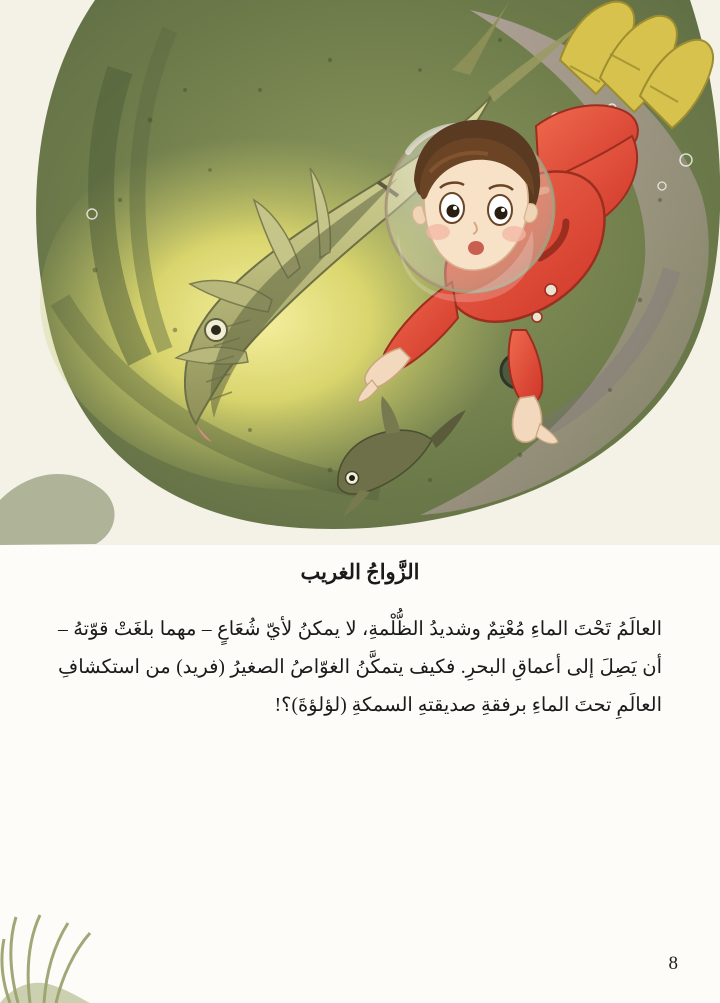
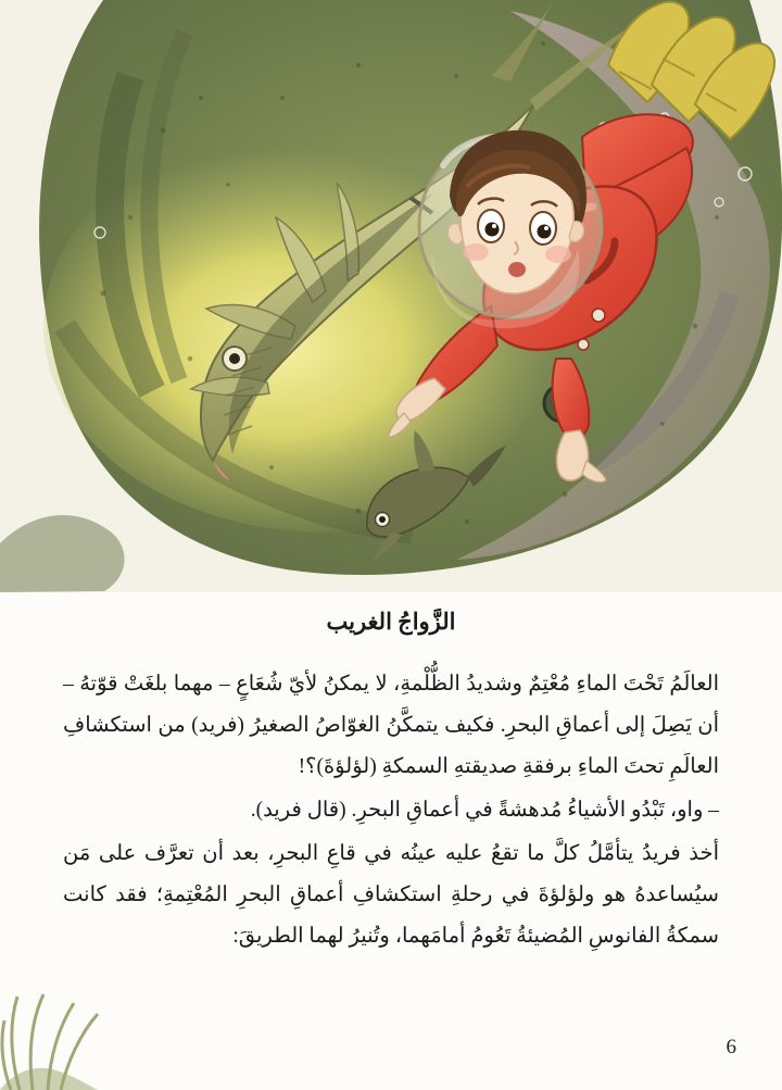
  الزَّواجُ الغريب
  العالَمُ تَحْتَ الماءِ مُعْتِمٌ وشديدُ الظُّلْمةِ، لا يمكنُ لأيّ شُعَاعٍ – مهما بلغَتْ قوّتهُ – أن يَصِلَ إلى أعماقِ البحرِ. فكيف يتمكَّنُ الغوّاصُ الصغيرُ (فريد) من استكشافِ العالَمِ تحتَ الماءِ برفقةِ صديقتهِ السمكةِ (لؤلؤةَ)؟!
+ – واو، تَبْدُو الأشياءُ مُدهشةً في أعماقِ البحرِ. (قال فريد).
+ أخذ فريدُ يتأمَّلُ كلَّ ما تقعُ عليه عينُه في قاعِ البحرِ، بعد أن تعرَّف على مَن سيُساعدهُ هو ولؤلؤةَ في رحلةِ استكشافِ أعماقِ البحرِ المُعْتِمةِ؛ فقد كانت سمكةُ الفانوسِ المُضيئةُ تَعُومُ أمامَهما، وتُنيرُ لهما الطريقَ:
- 8
+ 6
